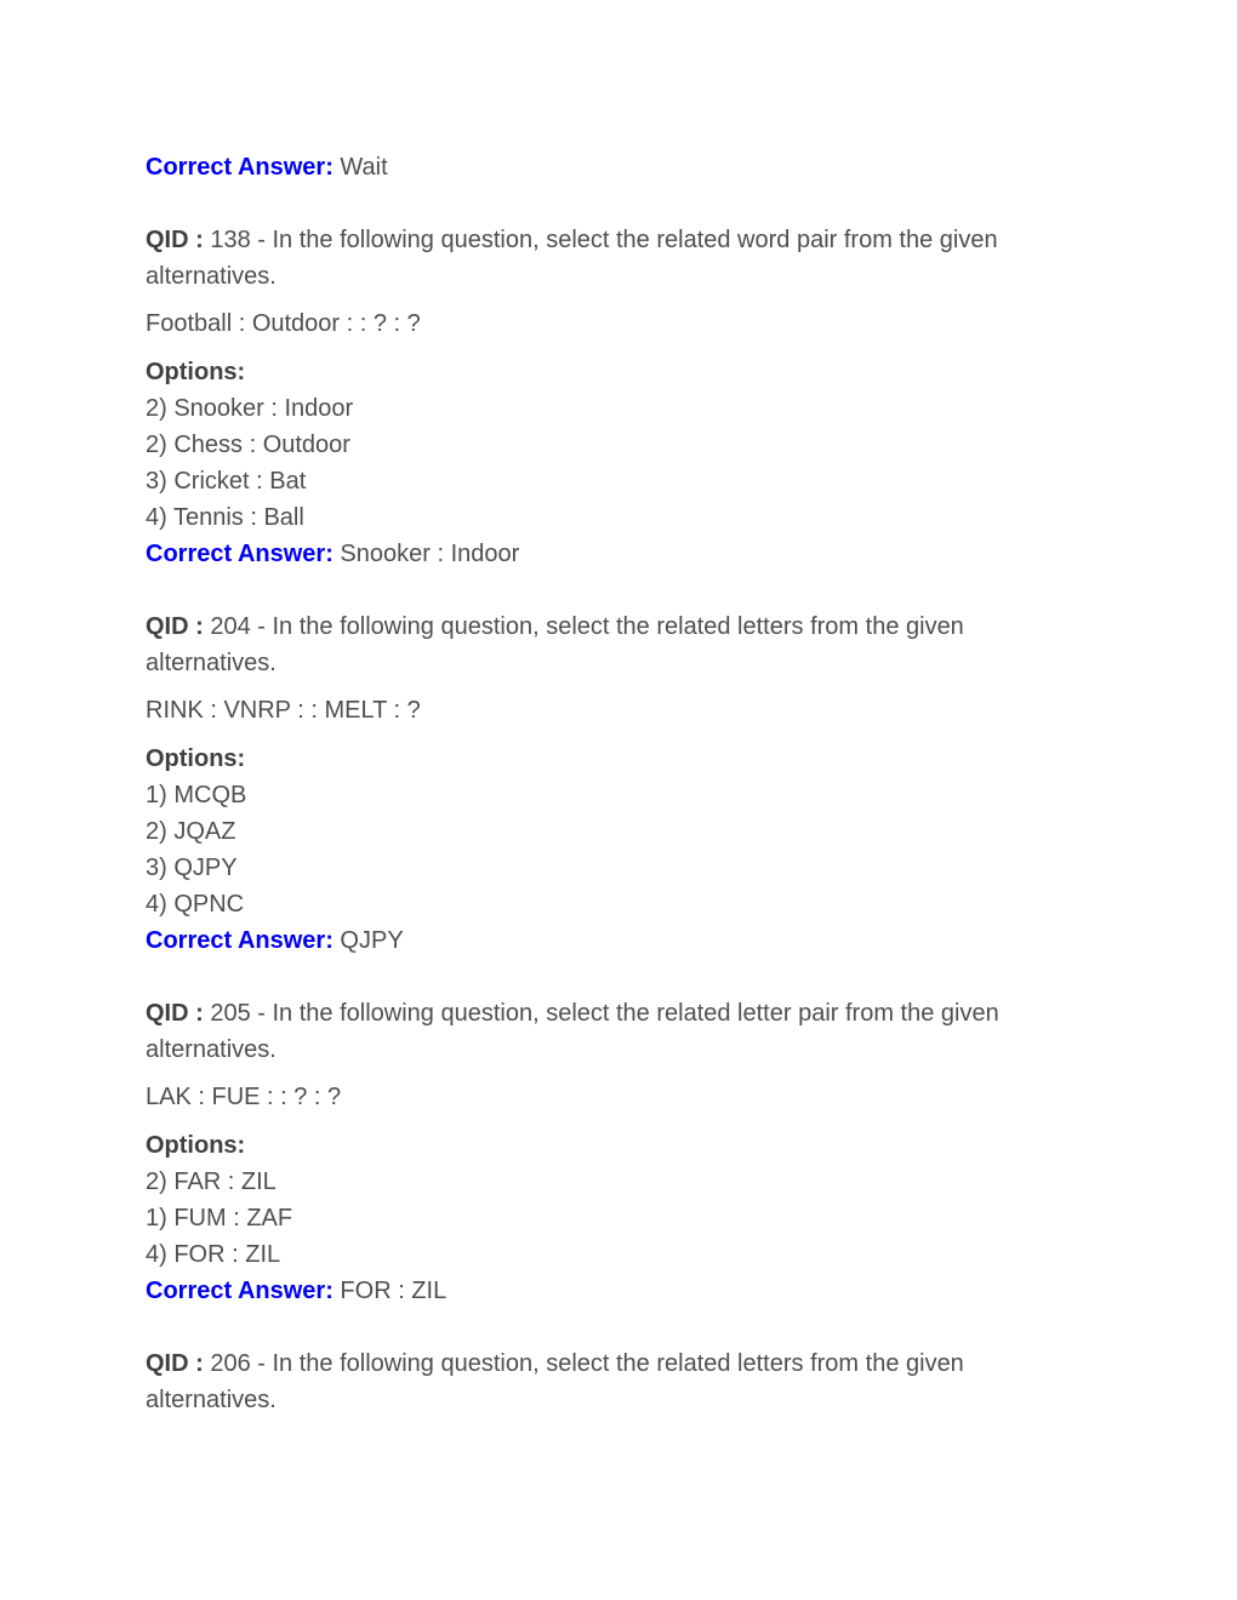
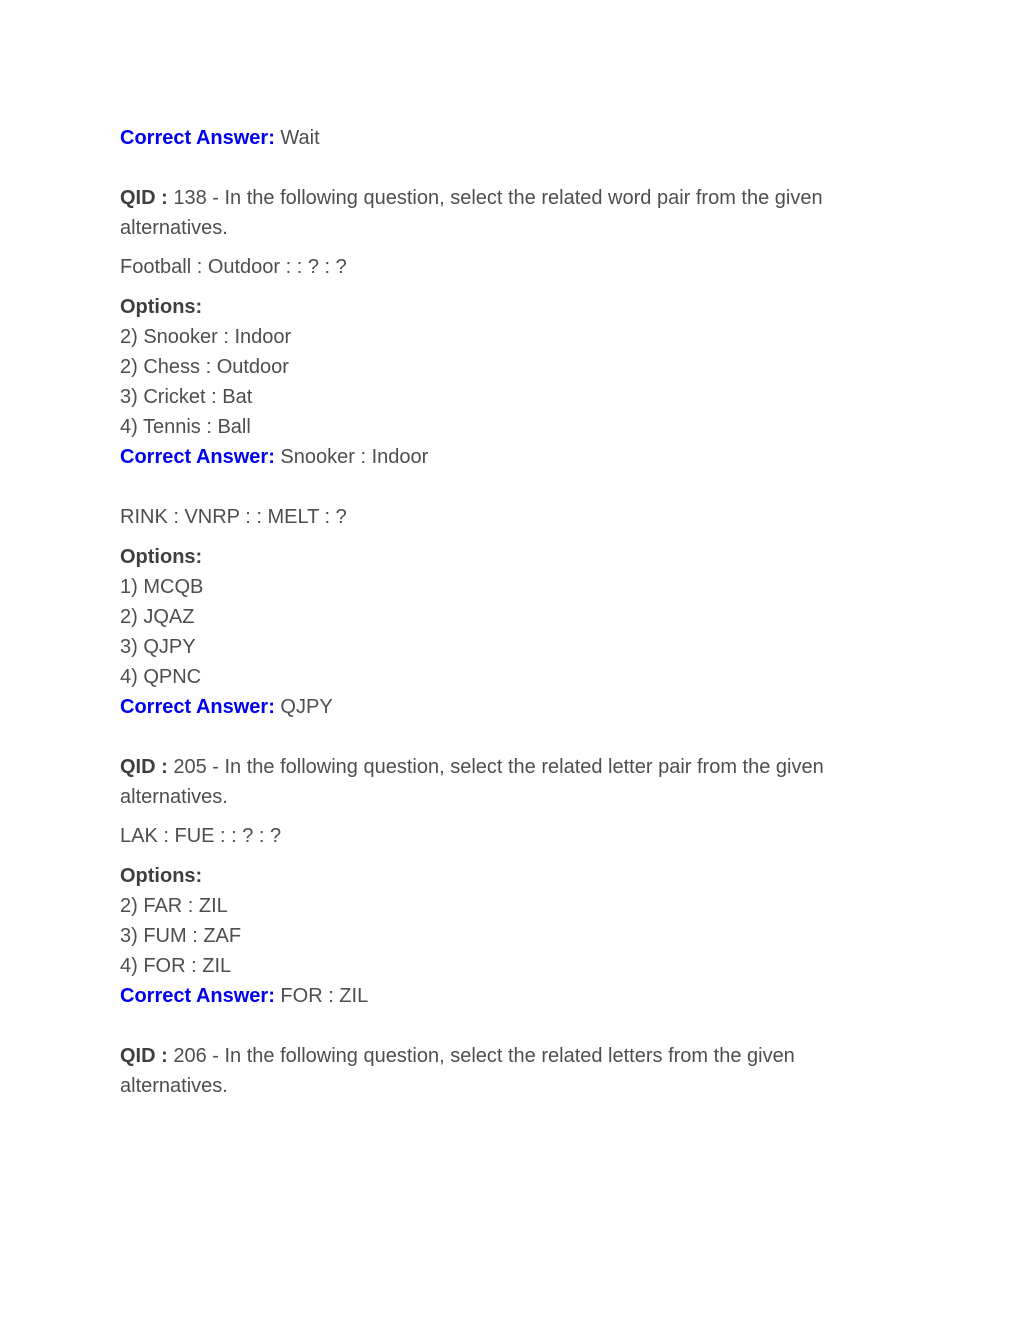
  Correct Answer: Wait
  QID : 138 - In the following question, select the related word pair from the given alternatives.
  Football : Outdoor : : ? : ?
  Options:
  2) Snooker : Indoor
  2) Chess : Outdoor
  3) Cricket : Bat
  4) Tennis : Ball
  Correct Answer: Snooker : Indoor
- QID : 204 - In the following question, select the related letters from the given alternatives.
  RINK : VNRP : : MELT : ?
  Options:
  1) MCQB
  2) JQAZ
  3) QJPY
  4) QPNC
  Correct Answer: QJPY
  QID : 205 - In the following question, select the related letter pair from the given alternatives.
  LAK : FUE : : ? : ?
  Options:
  2) FAR : ZIL
- 1) FUM : ZAF
+ 3) FUM : ZAF
  4) FOR : ZIL
  Correct Answer: FOR : ZIL
  QID : 206 - In the following question, select the related letters from the given alternatives.
